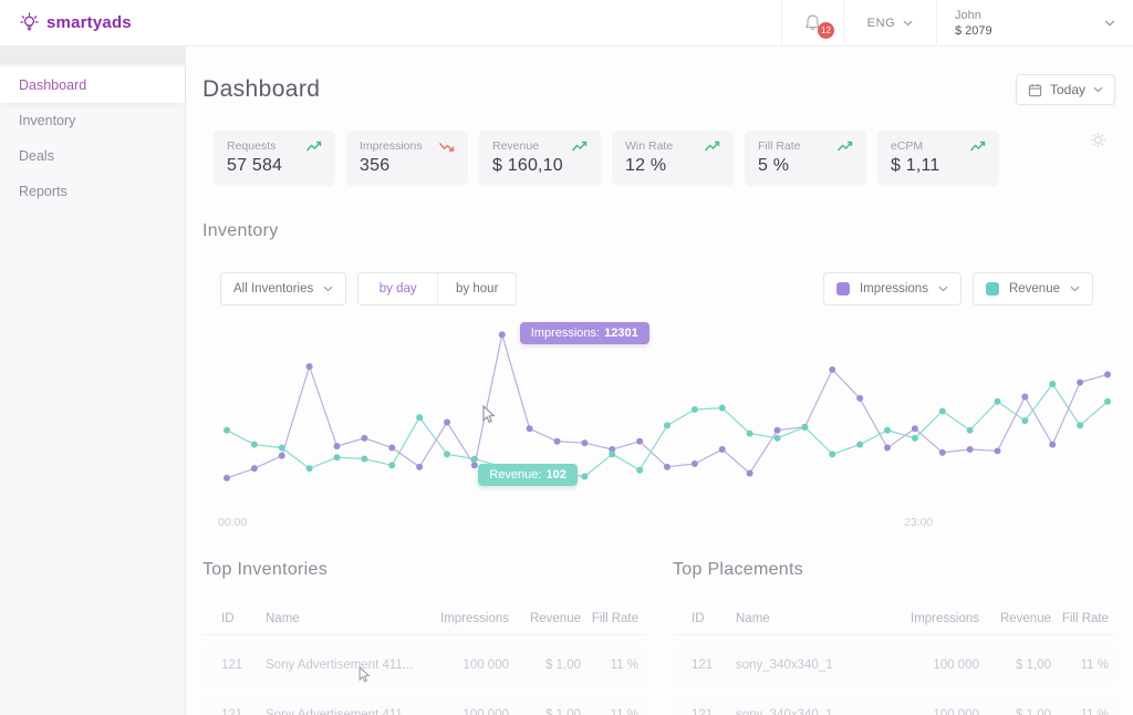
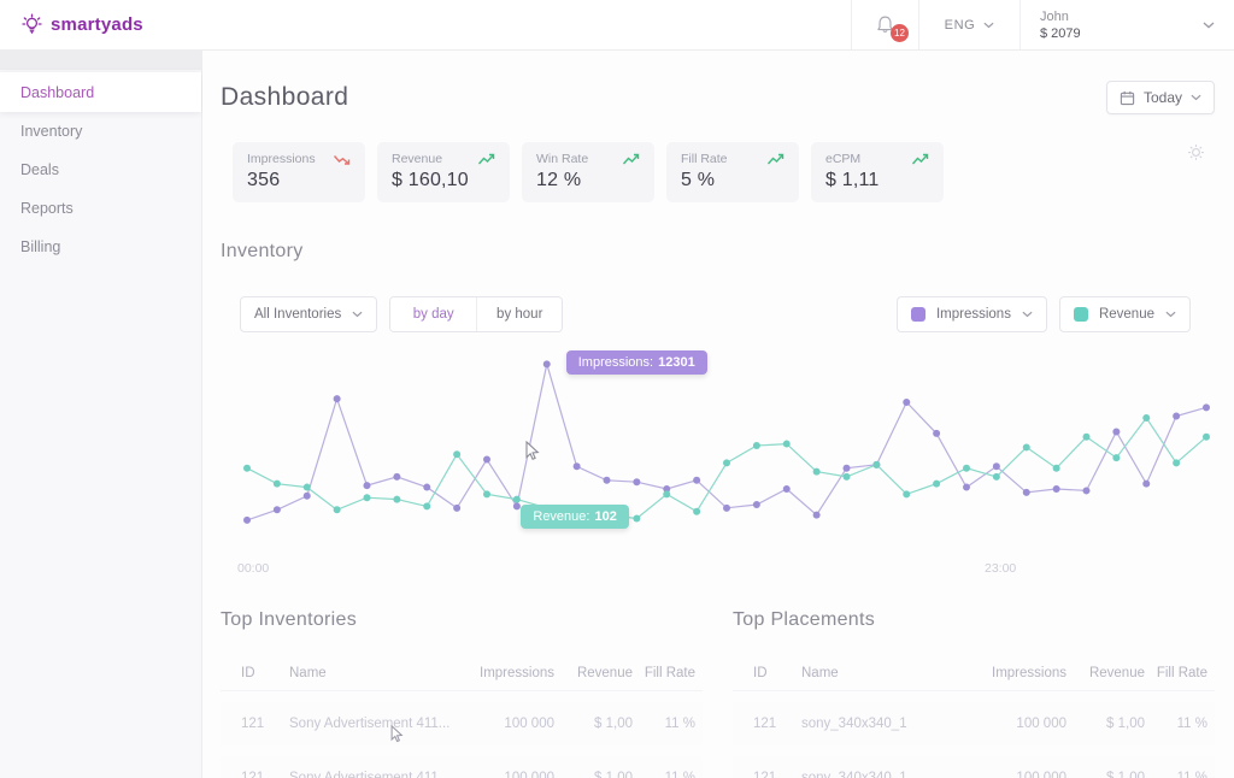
  smartyads
  12
  ENG
  John
  $ 2079
  Dashboard
  Inventory
  Deals
  Reports
+ Billing
  Dashboard
  Today
- Requests
- 57 584
  Impressions
  356
  Revenue
  $ 160,10
  Win Rate
  12 %
  Fill Rate
  5 %
  eCPM
  $ 1,11
  Inventory
  All Inventories
  by day
  by hour
  Impressions
  Revenue
  00:00
  23:00
  Impressions:
  12301
  Revenue:
  102
  Top Inventories
  ID
  Name
  Impressions
  Revenue
  Fill Rate
  121
  Sony Advertisement 411...
  100 000
  $ 1,00
  11 %
  Top Placements
  ID
  Name
  Impressions
  Revenue
  Fill Rate
  121
  sony_340x340_1
  100 000
  $ 1,00
  11 %
